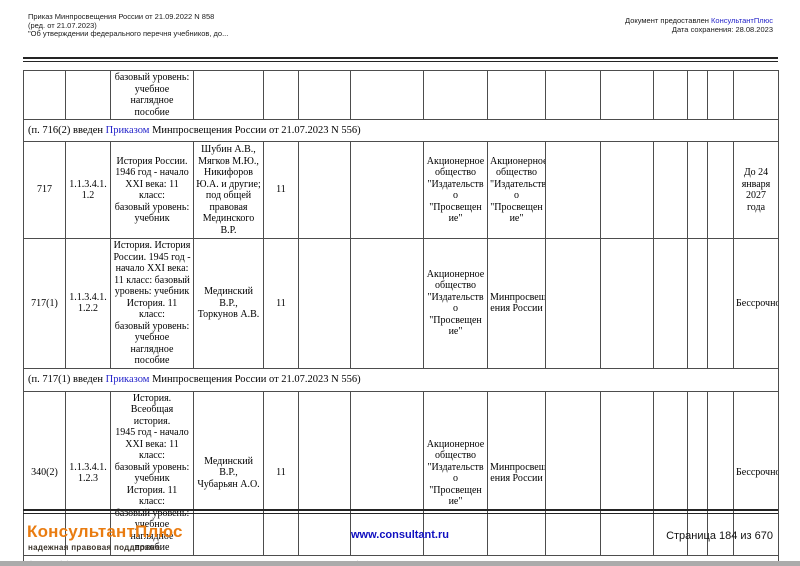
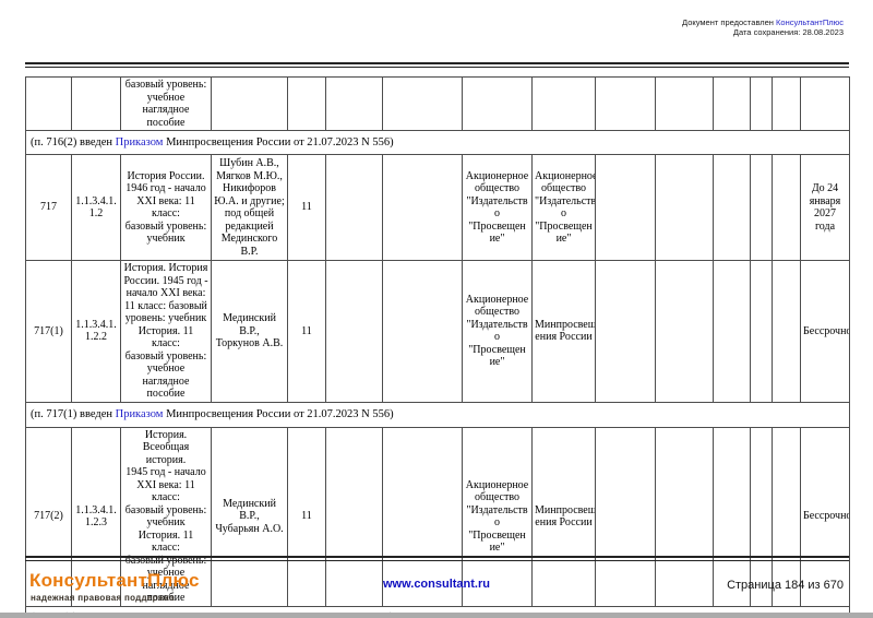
- Приказ Минпросвещения России от 21.09.2022 N 858
- (ред. от 21.07.2023)
- "Об утверждении федерального перечня учебников, до...
  Документ предоставлен КонсультантПлюс
  Дата сохранения: 28.08.2023
  		базовый уровень: учебное наглядное пособие
  (п. 716(2) введен Приказом Минпросвещения России от 21.07.2023 N 556)
- 717	1.1.3.4.1. 1.2	История России. 1946 год - начало XXI века: 11 класс: базовый уровень: учебник	Шубин А.В., Мягков М.Ю., Никифоров Ю.А. и другие; под общей правовая Мединского В.Р.	11			Акционерное общество "Издательств о "Просвещен ие"	Акционерное общество "Издательств о "Просвещен ие"						До 24 января 2027 года
+ 717	1.1.3.4.1. 1.2	История России. 1946 год - начало XXI века: 11 класс: базовый уровень: учебник	Шубин А.В., Мягков М.Ю., Никифоров Ю.А. и другие; под общей редакцией Мединского В.Р.	11			Акционерное общество "Издательств о "Просвещен ие"	Акционерное общество "Издательств о "Просвещен ие"						До 24 января 2027 года
  717(1)	1.1.3.4.1. 1.2.2	История. История России. 1945 год - начало XXI века: 11 класс: базовый уровень: учебник История. 11 класс: базовый уровень: учебное наглядное пособие	Мединский В.Р., Торкунов А.В.	11			Акционерное общество "Издательств о "Просвещен ие"	Минпросвещ ения России						Бессрочно
  (п. 717(1) введен Приказом Минпросвещения России от 21.07.2023 N 556)
- 340(2)	1.1.3.4.1. 1.2.3	История. Всеобщая история. 1945 год - начало XXI века: 11 класс: базовый уровень: учебник История. 11 класс: базовый уровень: учебное наглядное пособие	Мединский В.Р., Чубарьян А.О.	11			Акционерное общество "Издательств о "Просвещен ие"	Минпросвещ ения России						Бессрочно
+ 717(2)	1.1.3.4.1. 1.2.3	История. Всеобщая история. 1945 год - начало XXI века: 11 класс: базовый уровень: учебник История. 11 класс: базовый уровень: учебное наглядное пособие	Мединский В.Р., Чубарьян А.О.	11			Акционерное общество "Издательств о "Просвещен ие"	Минпросвещ ения России						Бессрочно
  КонсультантПлюс
  надежная правовая поддержка
  www.consultant.ru
  Страница 184 из 670
